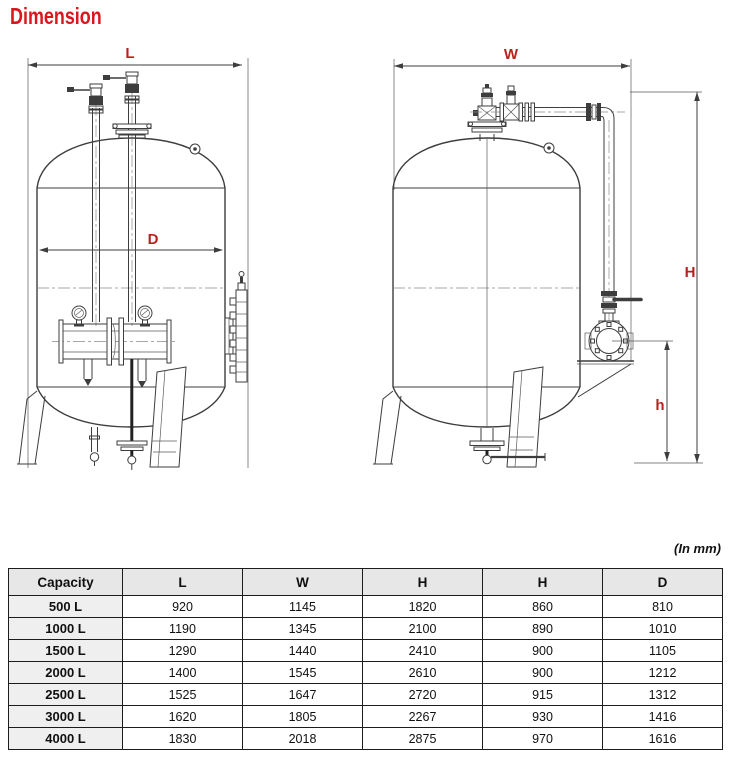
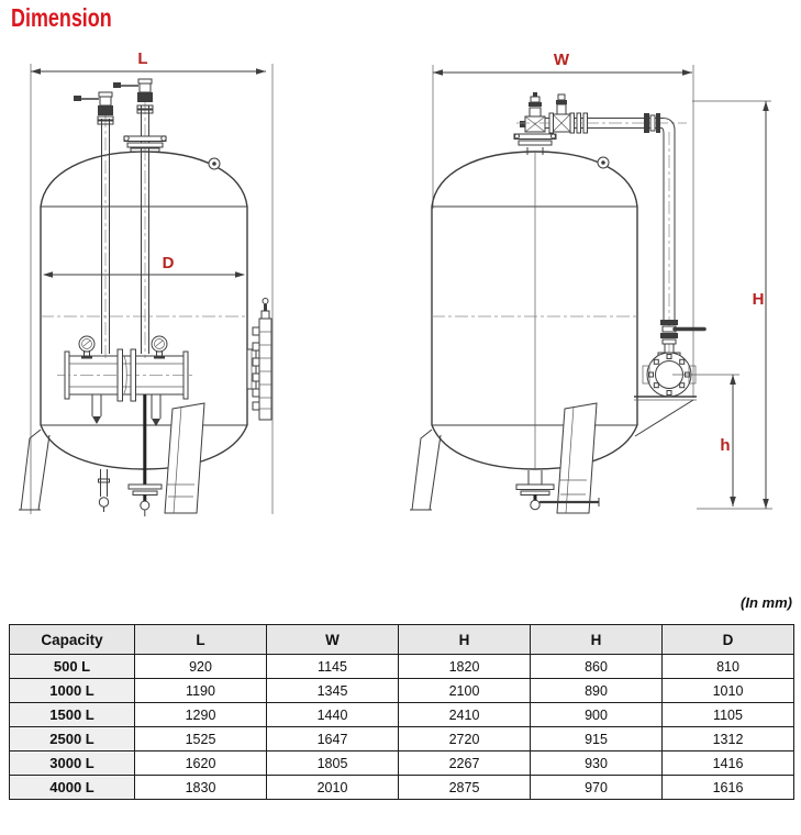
  L
  D
  W
  H
  h
  Dimension
  (In mm)
  Capacity	L	W	H	H	D
  500 L	920	1145	1820	860	810
  1000 L	1190	1345	2100	890	1010
  1500 L	1290	1440	2410	900	1105
- 2000 L	1400	1545	2610	900	1212
  2500 L	1525	1647	2720	915	1312
  3000 L	1620	1805	2267	930	1416
- 4000 L	1830	2018	2875	970	1616
+ 4000 L	1830	2010	2875	970	1616
